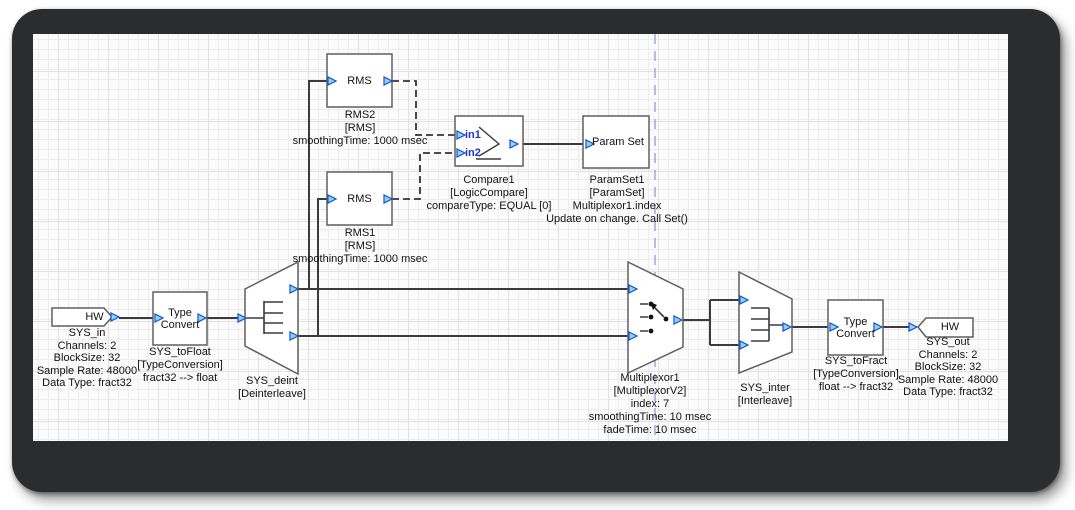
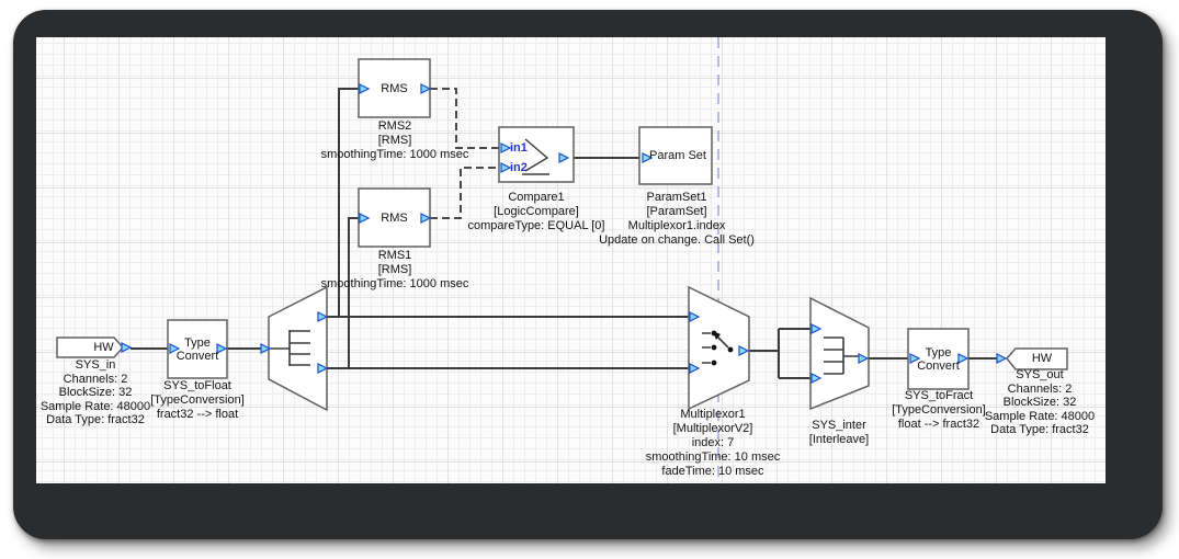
  HW
  Type
  Convert
  RMS
  RMS
  Param Set
  Type
  Convert
  HW
  in1
  in2
  SYS_in
  Channels: 2
  BlockSize: 32
  Sample Rate: 48000
  Data Type: fract32
  SYS_toFloat
  [TypeConversion]
  fract32 --> float
- SYS_deint
- [Deinterleave]
  RMS2
  [RMS]
  smoothingTime: 1000 msec
  RMS1
  [RMS]
  smoothingTime: 1000 msec
  Compare1
  [LogicCompare]
  compareType: EQUAL [0]
  ParamSet1
  [ParamSet]
  Multiplexor1.index
  Update on change. Call Set()
  Multiplexor1
  [MultiplexorV2]
  index: 7
  smoothingTime: 10 msec
  fadeTime: 10 msec
  SYS_inter
  [Interleave]
  SYS_toFract
  [TypeConversion]
  float --> fract32
  SYS_out
  Channels: 2
  BlockSize: 32
  Sample Rate: 48000
  Data Type: fract32
